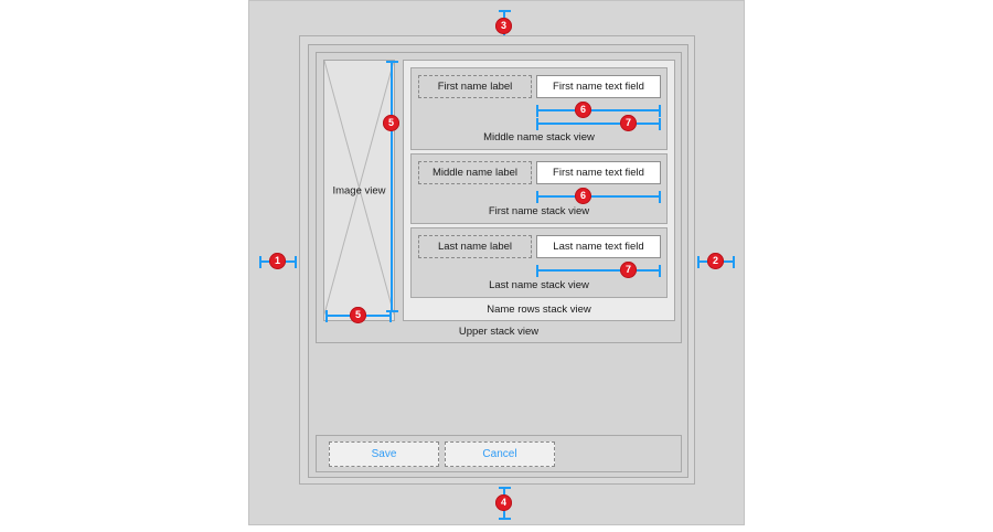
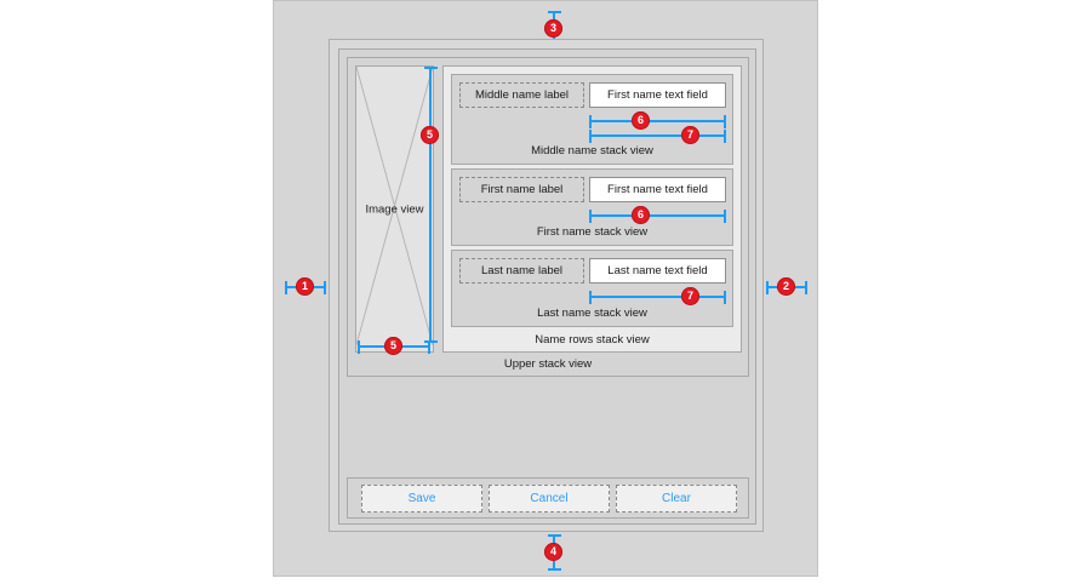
  3
  4
  1
  2
  Image view
  5
  5
- First name label
+ Middle name label
  First name text field
  6
  7
  Middle name stack view
- Middle name label
+ First name label
  First name text field
  6
  First name stack view
  Last name label
  Last name text field
  7
  Last name stack view
  Name rows stack view
  Upper stack view
  Save
  Cancel
+ Clear
